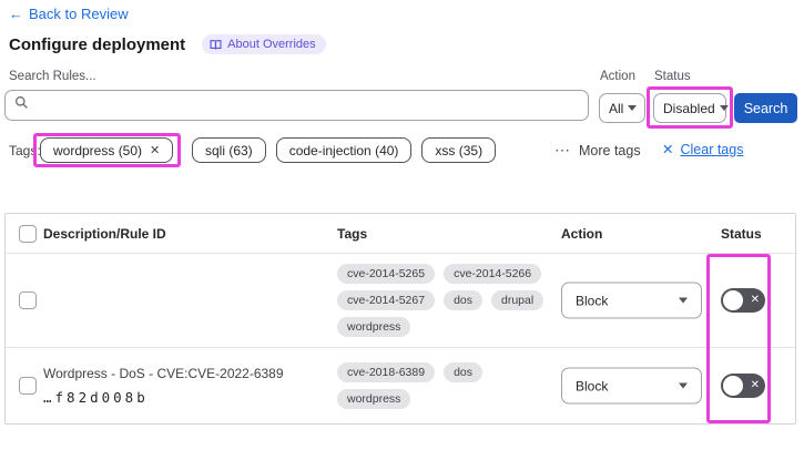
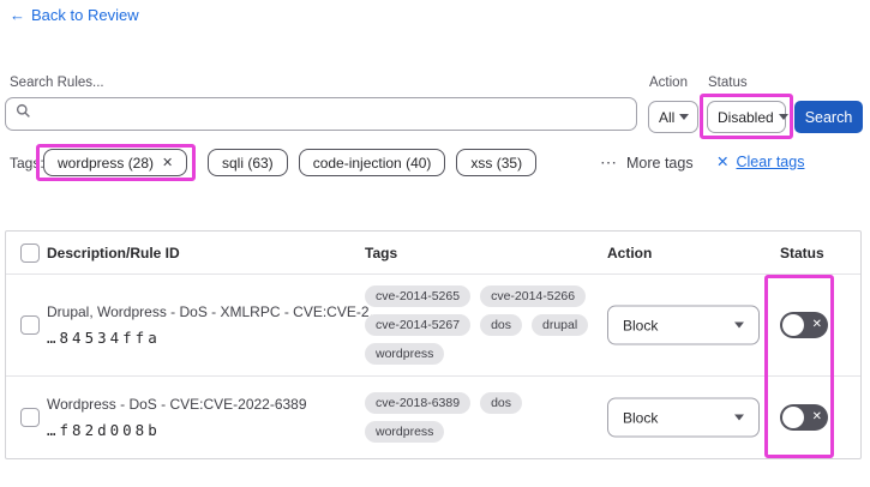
  ←
  Back to Review
- Configure deployment
- About Overrides
  Search Rules...
  Action
  All
  Status
  Disabled
  Search
  Tags
- wordpress (50)
+ wordpress (28)
  ✕
  sqli (63)
  code-injection (40)
  xss (35)
  ⋯
  More tags
  ✕
  Clear tags
  Description/Rule ID
  Tags
  Action
  Status
+ Drupal, Wordpress - DoS - XMLRPC - CVE:CVE-2…
+ …84534ffa
  cve-2014-5265
  cve-2014-5266
  cve-2014-5267
  dos
  drupal
  wordpress
  Block
  ✕
  Wordpress - DoS - CVE:CVE-2022-6389
  …f82d008b
  cve-2018-6389
  dos
  wordpress
  Block
  ✕
